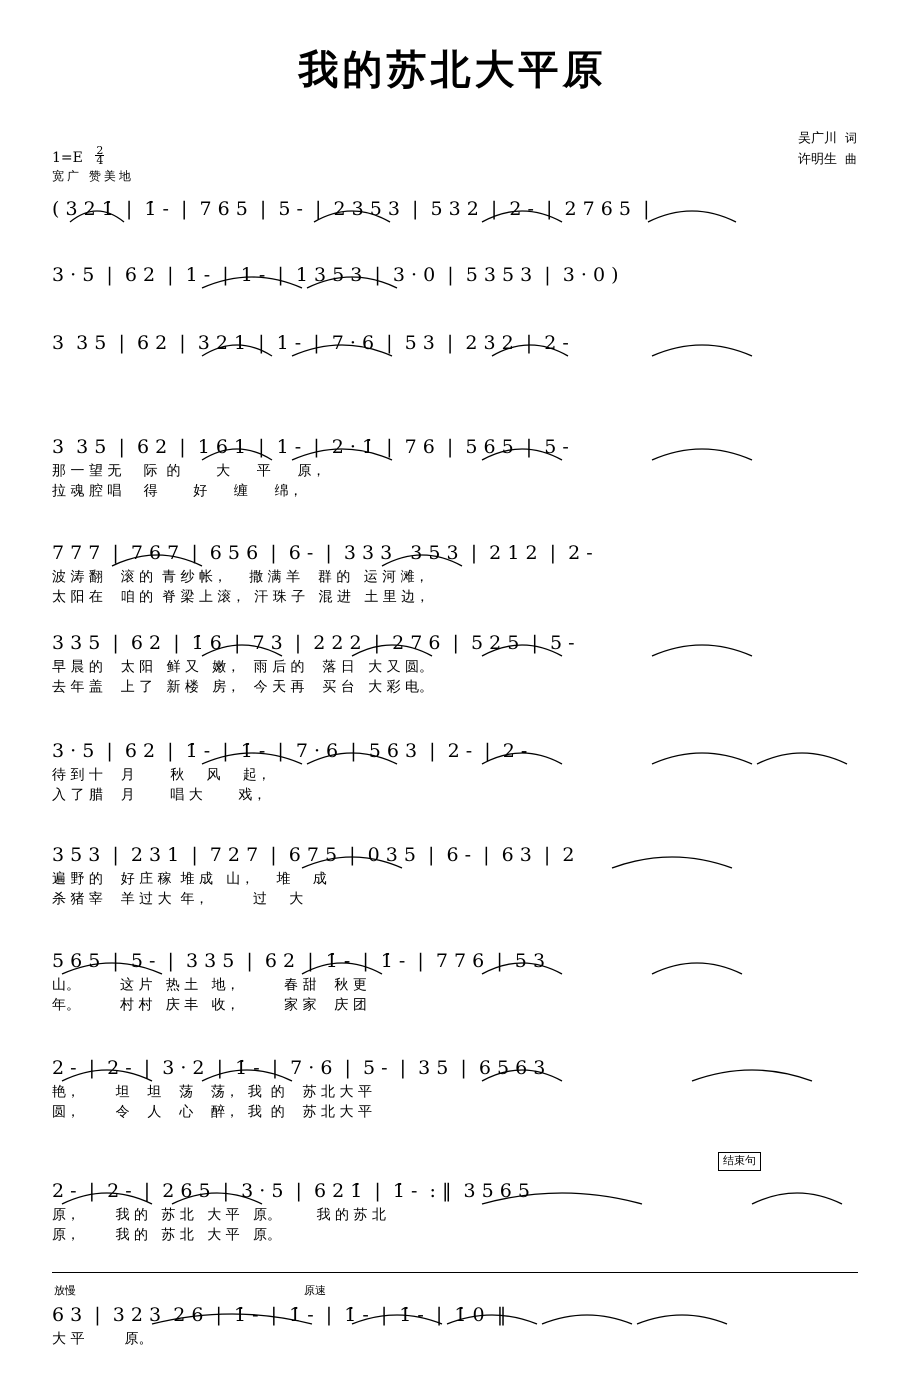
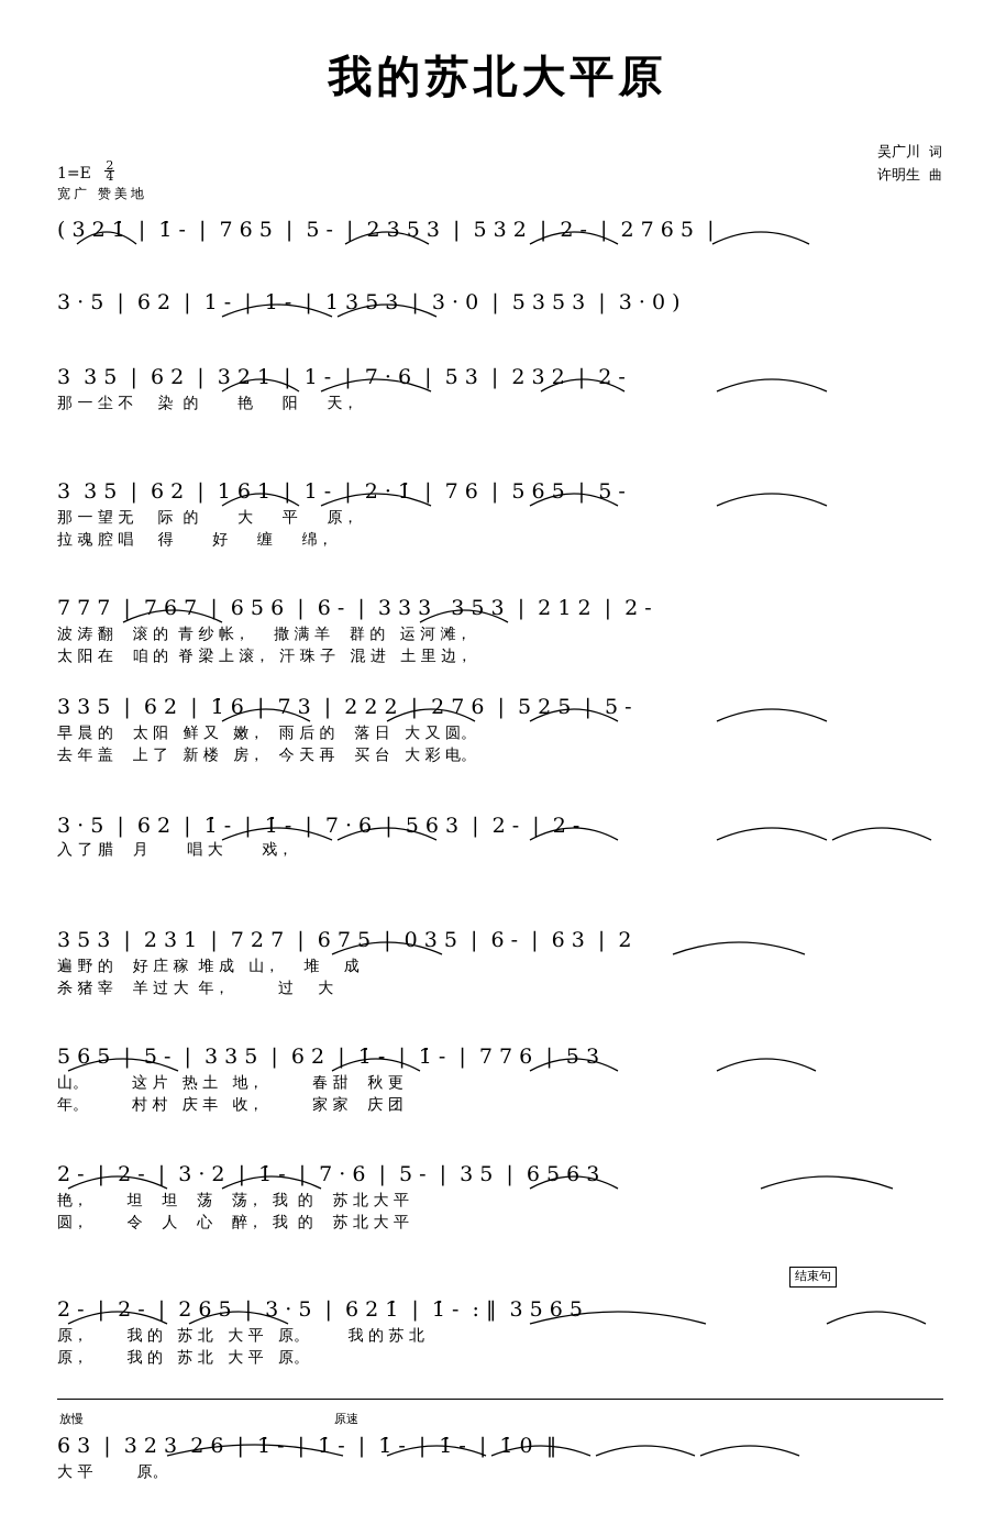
  我的苏北大平原
  吴广川 词
  许明生 曲
  1=E
  2
  4
  宽广 赞美地
  ( 3 2 1̇ | 1̇ - | 7 6 5 | 5 - | 2 3 5 3 | 5 3 2 | 2 - | 2 7 6 5 |
  3 · 5 | 6 2 | 1 - | 1 - | 1 3 5 3 | 3 · 0 | 5 3 5 3 | 3 · 0 )
  3 3 5 | 6 2 | 3 2 1 | 1 - | 7 · 6 | 5 3 | 2 3 2 | 2 -
+ 那 一 尘 不 染 的 艳 阳 天，
  3 3 5 | 6 2 | 1 6 1 | 1 - | 2 · 1̇ | 7 6 | 5 6 5 | 5 -
  那 一 望 无 际 的 大 平 原，
  拉 魂 腔 唱 得 好 缠 绵，
  7 7 7 | 7 6 7 | 6 5 6 | 6 - | 3 3 3 3 5 3 | 2 1 2 | 2 -
  波 涛 翻 滚 的 青 纱 帐， 撒 满 羊 群 的 运 河 滩，
  太 阳 在 咱 的 脊 梁 上 滚， 汗 珠 子 混 进 土 里 边，
  3 3 5 | 6 2 | 1̇ 6 | 7 3 | 2 2 2 | 2 7 6 | 5 2 5 | 5 -
  早 晨 的 太 阳 鲜 又 嫩， 雨 后 的 落 日 大 又 圆。
  去 年 盖 上 了 新 楼 房， 今 天 再 买 台 大 彩 电。
  3 · 5 | 6 2 | 1̇ - | 1̇ - | 7 · 6 | 5 6 3 | 2 - | 2 -
- 待 到 十 月 秋 风 起，
  入 了 腊 月 唱 大 戏，
  3 5 3 | 2 3 1 | 7 2 7 | 6 7 5 | 0 3 5 | 6 - | 6 3 | 2
  遍 野 的 好 庄 稼 堆 成 山， 堆 成
  杀 猪 宰 羊 过 大 年， 过 大
  5 6 5 | 5 - | 3 3 5 | 6 2 | 1̇ - | 1̇ - | 7 7 6 | 5 3
  山。 这 片 热 土 地， 春 甜 秋 更
  年。 村 村 庆 丰 收， 家 家 庆 团
  2 - | 2 - | 3 · 2 | 1̇ - | 7 · 6 | 5 - | 3 5 | 6 5 6 3
  艳， 坦 坦 荡 荡， 我 的 苏 北 大 平
  圆， 令 人 心 醉， 我 的 苏 北 大 平
  结束句
  2 - | 2 - | 2 6 5 | 3 · 5 | 6 2 1̇ | 1̇ - : ‖ 3 5 6 5
  原， 我 的 苏 北 大 平 原。 我 的 苏 北
  原， 我 的 苏 北 大 平 原。
  放慢
  原速
  6 3 | 3 2 3 2 6 | 1̇ - | 1̇ - | 1̇ - | 1̇ - | 1̇ 0 ‖
  大 平 原。
